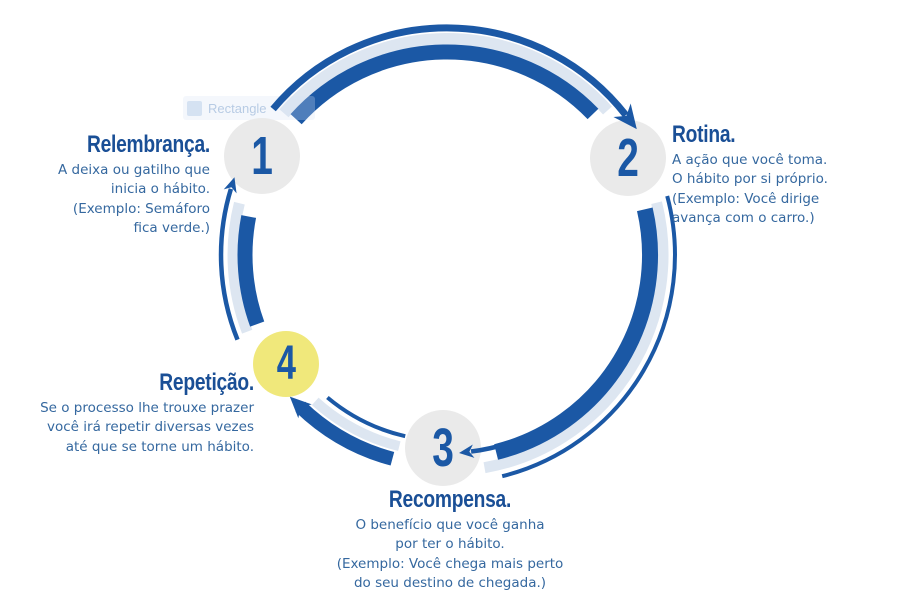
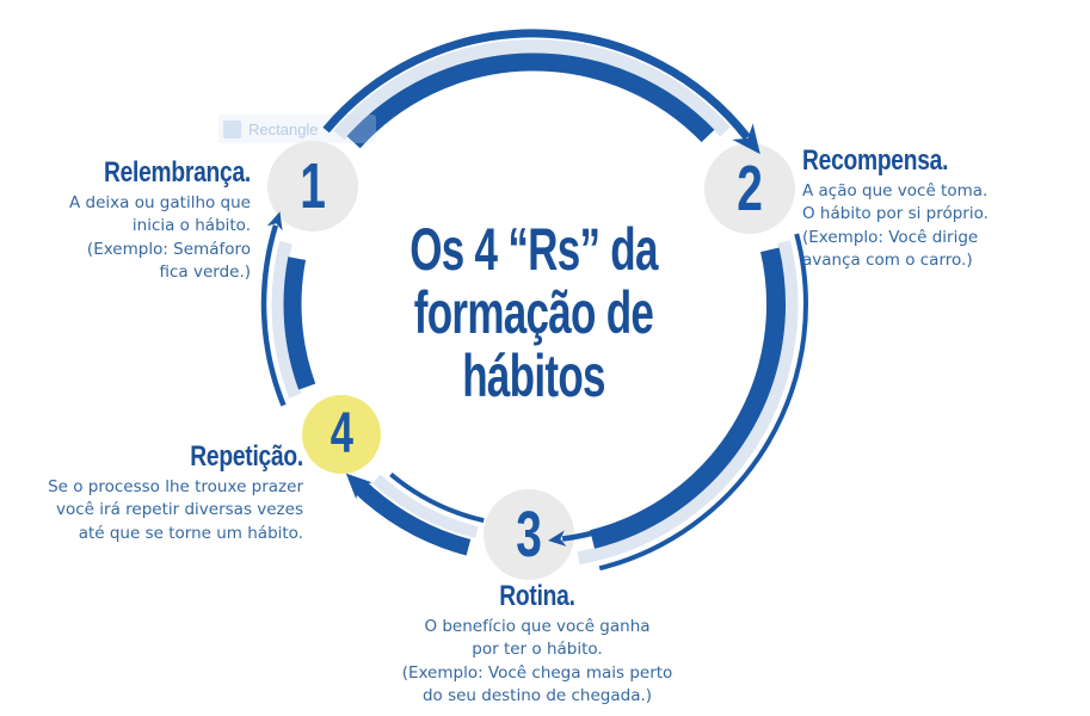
  Rectangle
  1
  2
  3
  4
+ Os 4 “Rs” da
+ formação de hábitos
  Relembrança.
  A deixa ou gatilho que
  inicia o hábito.
  (Exemplo: Semáforo
  fica verde.)
- Rotina.
+ Recompensa.
  A ação que você toma.
  O hábito por si próprio.
  (Exemplo: Você dirige
  avança com o carro.)
- Recompensa.
+ Rotina.
  O benefício que você ganha
  por ter o hábito.
  (Exemplo: Você chega mais perto
  do seu destino de chegada.)
  Repetição.
  Se o processo lhe trouxe prazer
  você irá repetir diversas vezes
  até que se torne um hábito.
